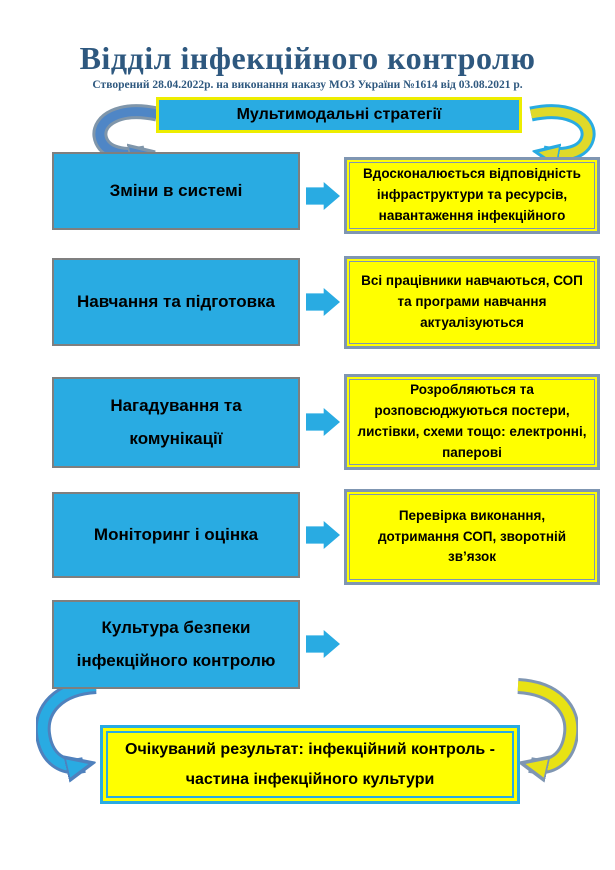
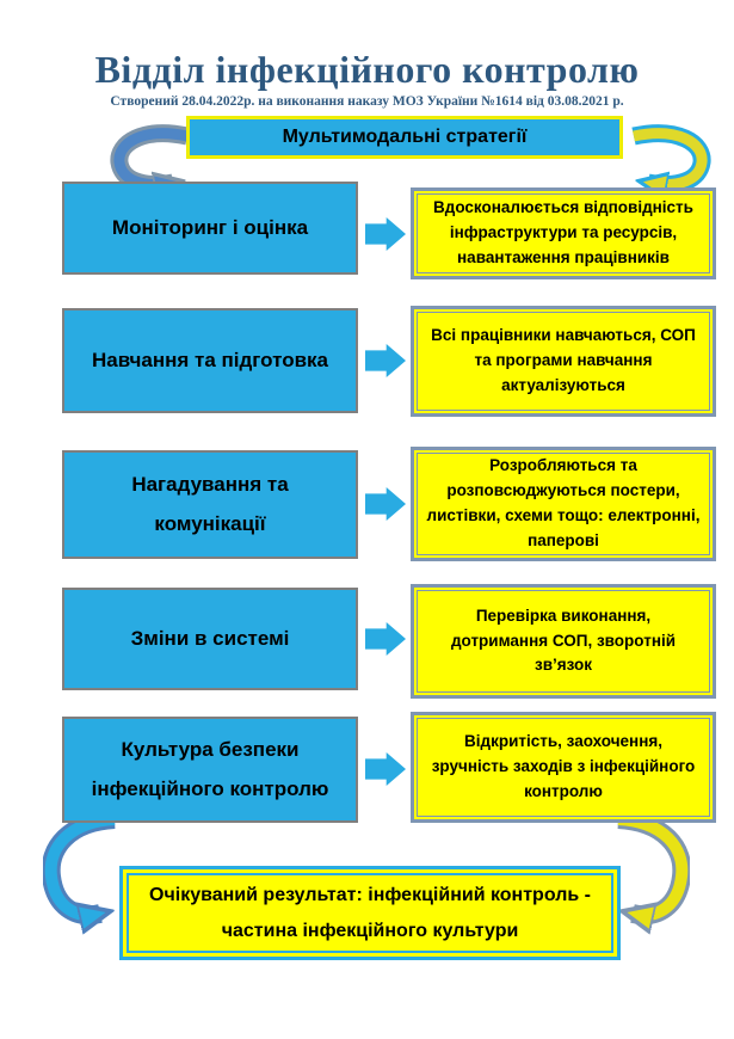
  Відділ інфекційного контролю
  Створений 28.04.2022р. на виконання наказу МОЗ України №1614 від 03.08.2021 р.
  Мультимодальні стратегії
- Зміни в системі
+ Моніторинг і оцінка
- Вдосконалюється відповідність інфраструктури та ресурсів, навантаження інфекційного
+ Вдосконалюється відповідність інфраструктури та ресурсів, навантаження працівників
  Навчання та підготовка
  Всі працівники навчаються, СОП та програми навчання актуалізуються
  Нагадування та комунікації
  Розробляються та розповсюджуються постери, листівки, схеми тощо: електронні, паперові
- Моніторинг і оцінка
+ Зміни в системі
  Перевірка виконання, дотримання СОП, зворотній зв’язок
  Культура безпеки інфекційного контролю
+ Відкритість, заохочення, зручність заходів з інфекційного контролю
  Очікуваний результат: інфекційний контроль - частина інфекційного культури
